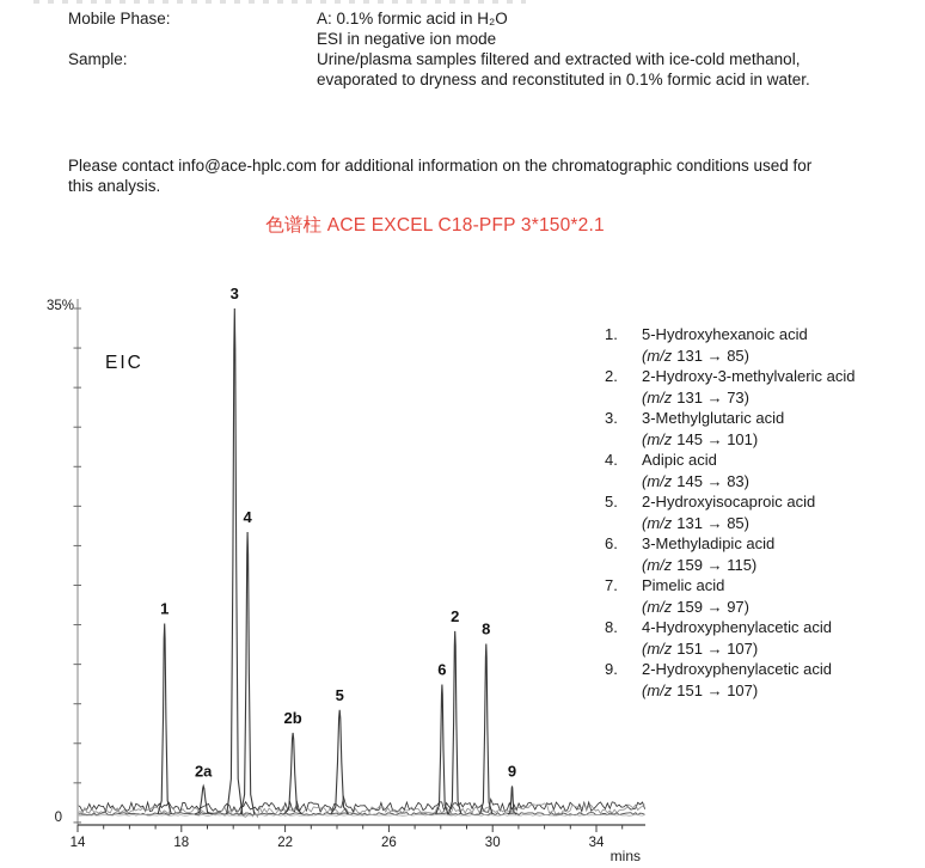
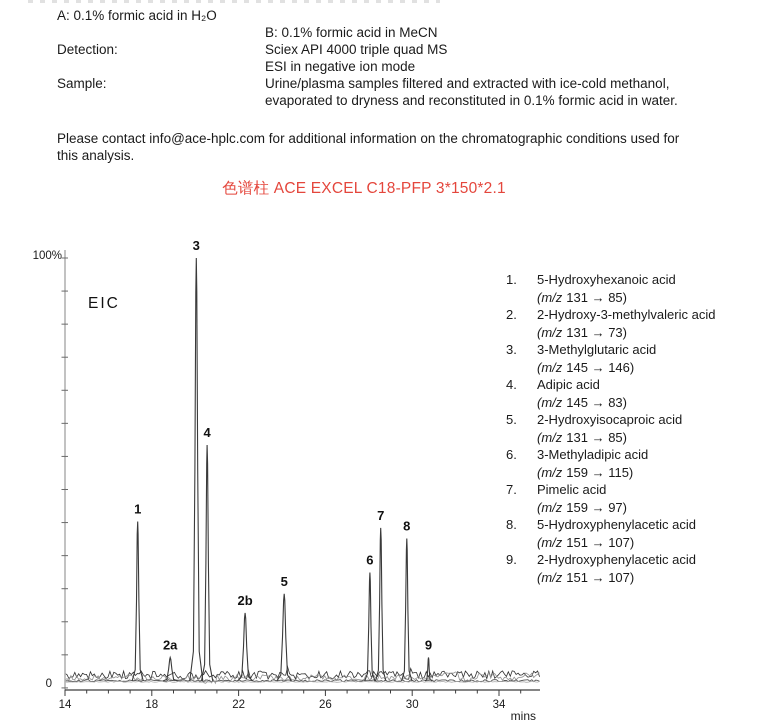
- Mobile Phase:
  A: 0.1% formic acid in H₂O
+ B: 0.1% formic acid in MeCN
+ Detection:
+ Sciex API 4000 triple quad MS
  ESI in negative ion mode
  Sample:
  Urine/plasma samples filtered and extracted with ice-cold methanol,
  evaporated to dryness and reconstituted in 0.1% formic acid in water.
  Please contact info@ace-hplc.com for additional information on the chromatographic conditions used for this analysis.
  色谱柱 ACE EXCEL C18-PFP 3*150*2.1
  1
  2a
  3
  4
  2b
  5
  6
- 2
+ 7
  8
  9
- 35%
+ 100%
  0
  14
  18
  22
  26
  30
  34
  mins
  EIC
  1.
  5-Hydroxyhexanoic acid
  (m/z 131 → 85)
  2.
  2-Hydroxy-3-methylvaleric acid
  (m/z 131 → 73)
  3.
  3-Methylglutaric acid
- (m/z 145 → 101)
+ (m/z 145 → 146)
  4.
  Adipic acid
  (m/z 145 → 83)
  5.
  2-Hydroxyisocaproic acid
  (m/z 131 → 85)
  6.
  3-Methyladipic acid
  (m/z 159 → 115)
  7.
  Pimelic acid
  (m/z 159 → 97)
  8.
- 4-Hydroxyphenylacetic acid
+ 5-Hydroxyphenylacetic acid
  (m/z 151 → 107)
  9.
  2-Hydroxyphenylacetic acid
  (m/z 151 → 107)
